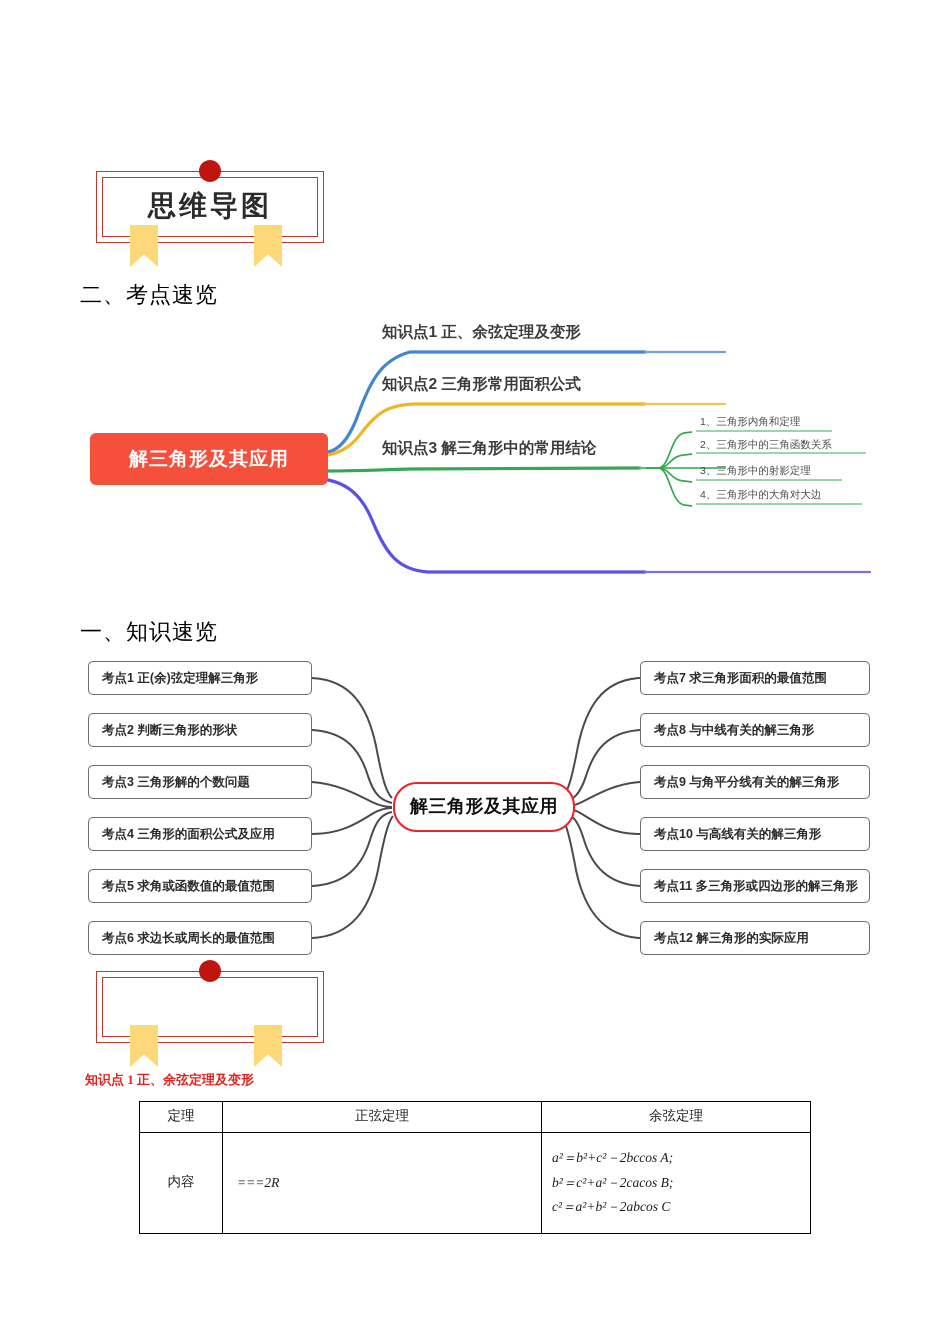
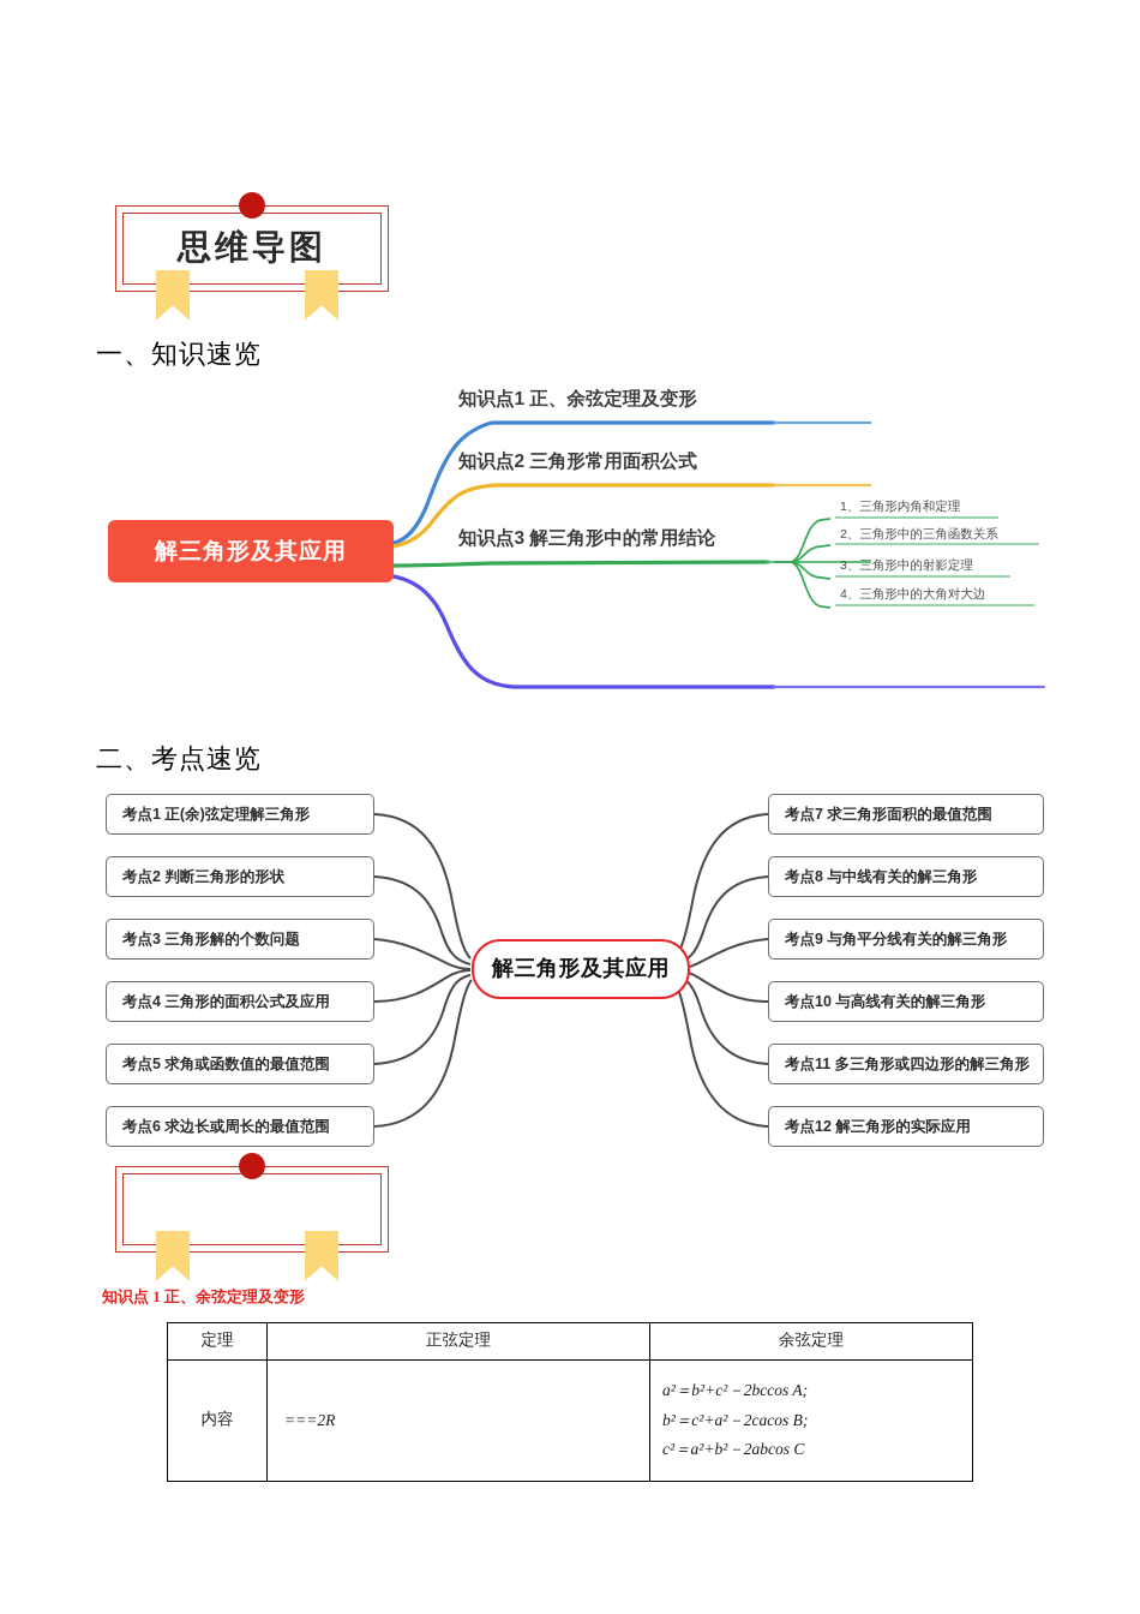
  思维导图
- 二、考点速览
+ 一、知识速览
  解三角形及其应用
  知识点1 正、余弦定理及变形
  知识点2 三角形常用面积公式
  知识点3 解三角形中的常用结论
  1、三角形内角和定理
  2、三角形中的三角函数关系
  3、三角形中的射影定理
  4、三角形中的大角对大边
- 一、知识速览
+ 二、考点速览
  解三角形及其应用
  考点1 正(余)弦定理解三角形
  考点2 判断三角形的形状
  考点3 三角形解的个数问题
  考点4 三角形的面积公式及应用
  考点5 求角或函数值的最值范围
  考点6 求边长或周长的最值范围
  考点7 求三角形面积的最值范围
  考点8 与中线有关的解三角形
  考点9 与角平分线有关的解三角形
  考点10 与高线有关的解三角形
  考点11 多三角形或四边形的解三角形
  考点12 解三角形的实际应用
  知识点 1 正、余弦定理及变形
  定理	正弦定理	余弦定理
  内容	===2R	a²＝b²+c²－2bccos A; b²＝c²+a²－2cacos B; c²＝a²+b²－2abcos C
